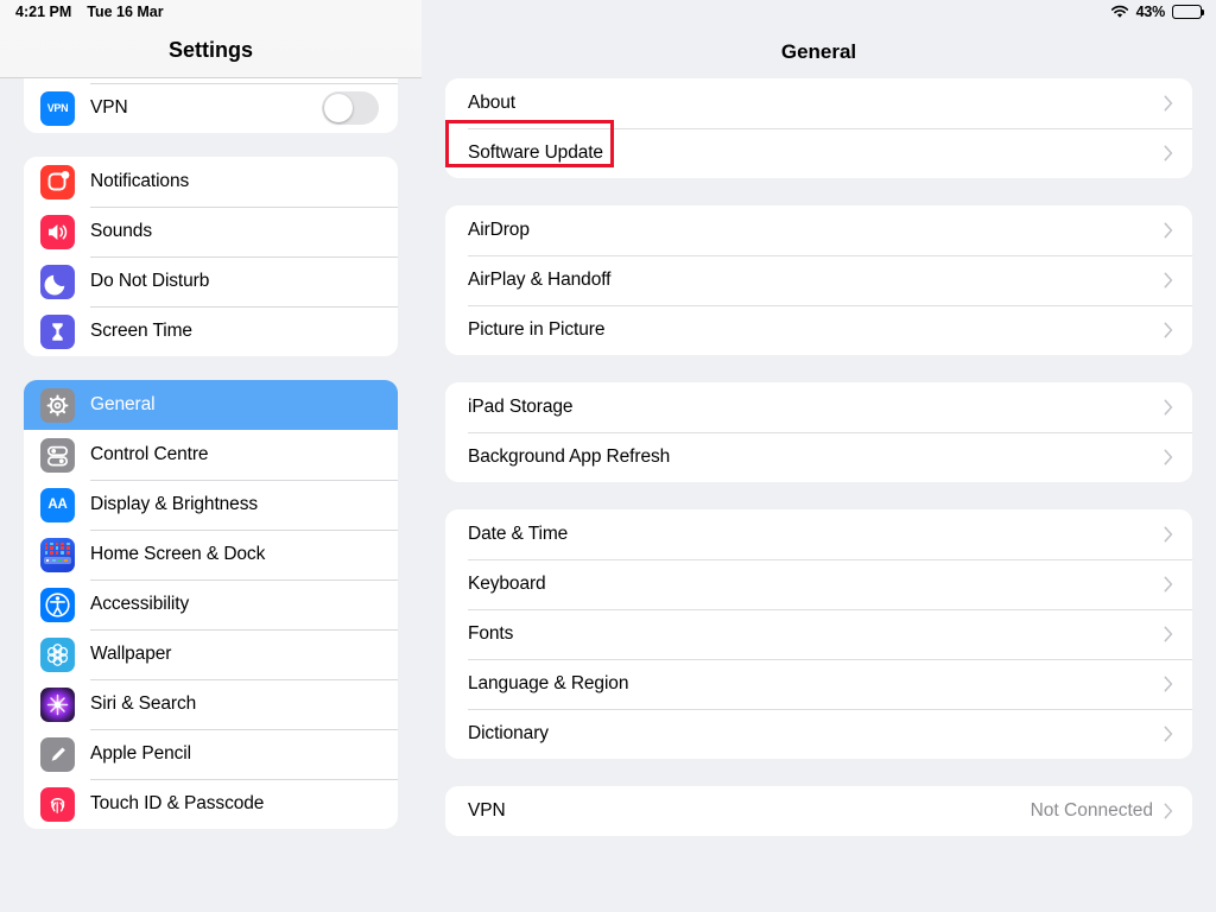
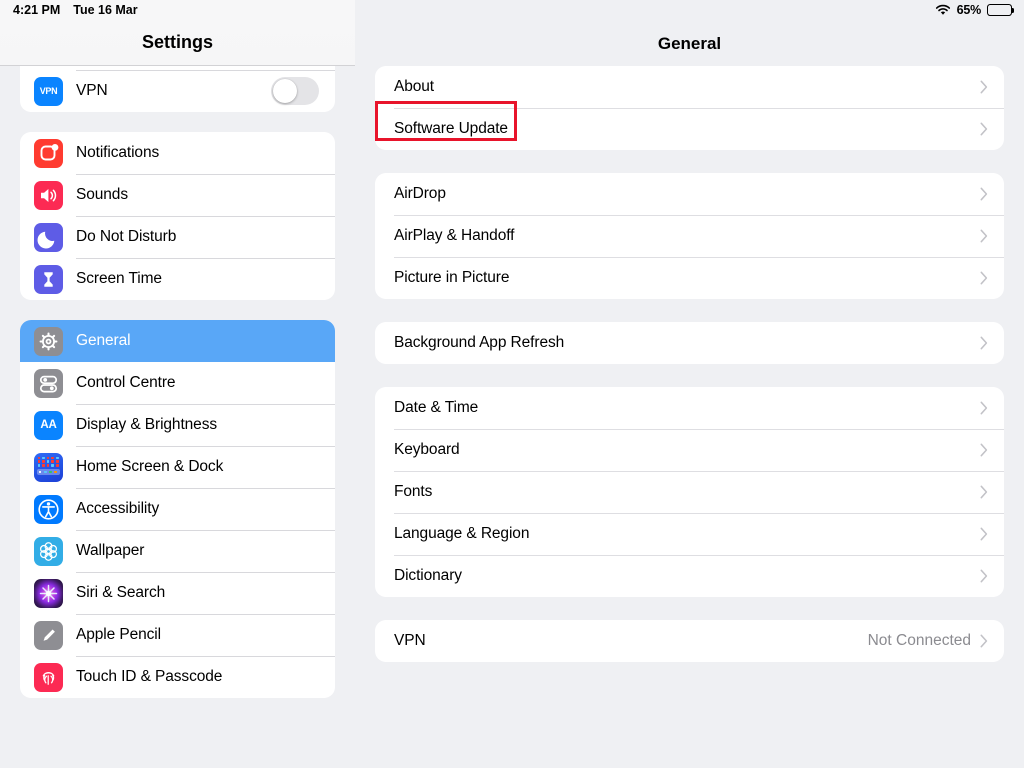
  4:21 PM
  Tue 16 Mar
- 43%
+ 65%
  Settings
  VPN
  VPN
  Notifications
  Sounds
  Do Not Disturb
  Screen Time
  General
  Control Centre
  AA
  Display & Brightness
  Home Screen & Dock
  Accessibility
  Wallpaper
  Siri & Search
  Apple Pencil
  Touch ID & Passcode
  General
  About
  Software Update
  AirDrop
  AirPlay & Handoff
  Picture in Picture
- iPad Storage
  Background App Refresh
  Date & Time
  Keyboard
  Fonts
  Language & Region
  Dictionary
  VPN
  Not Connected
